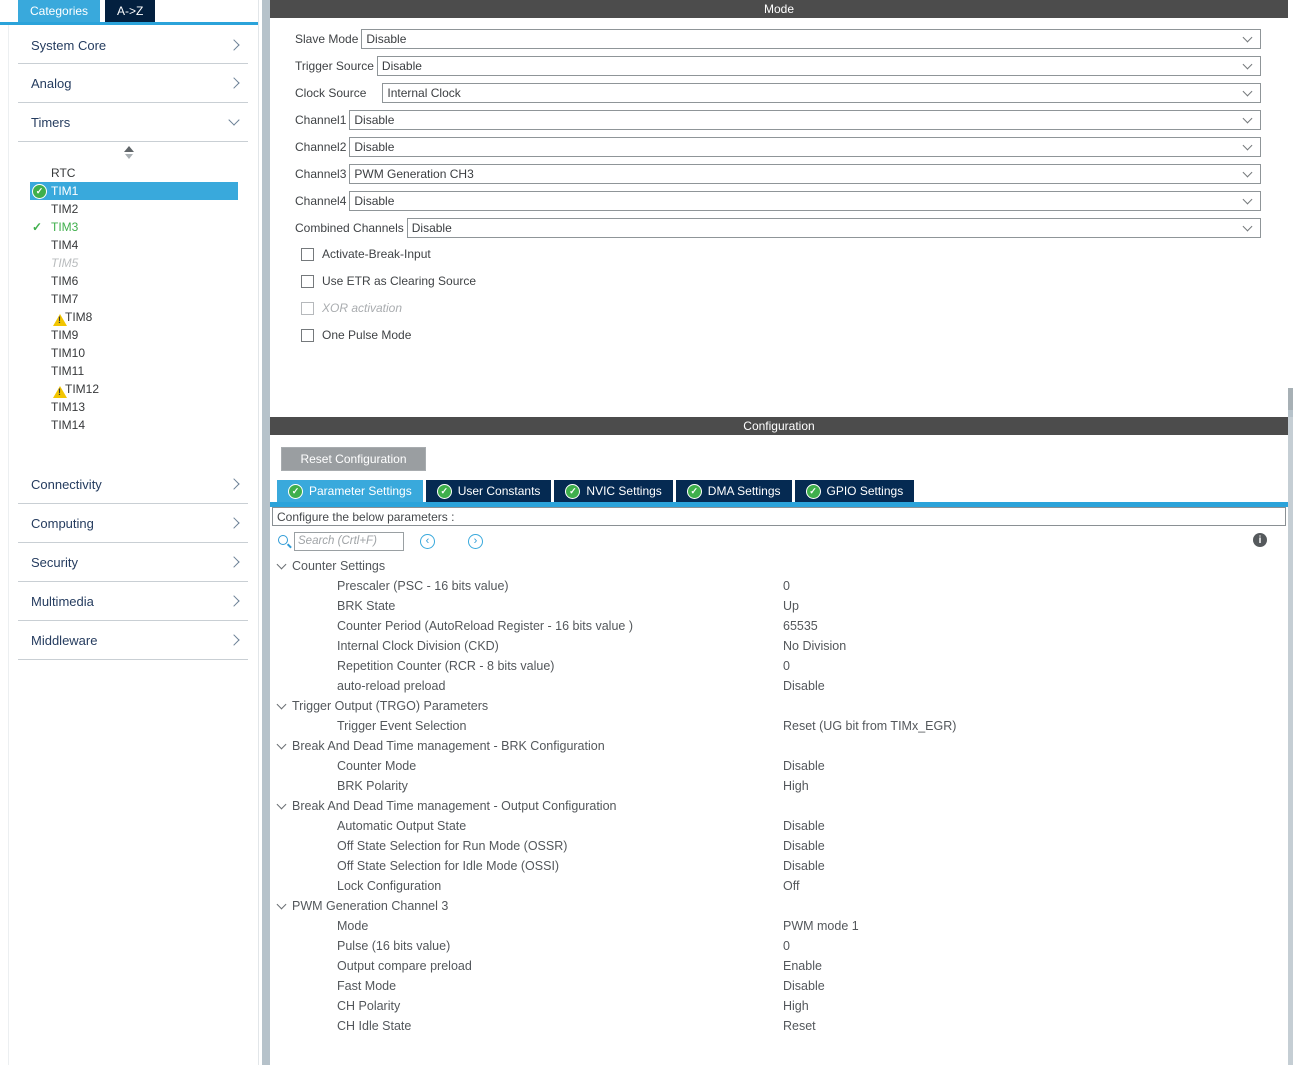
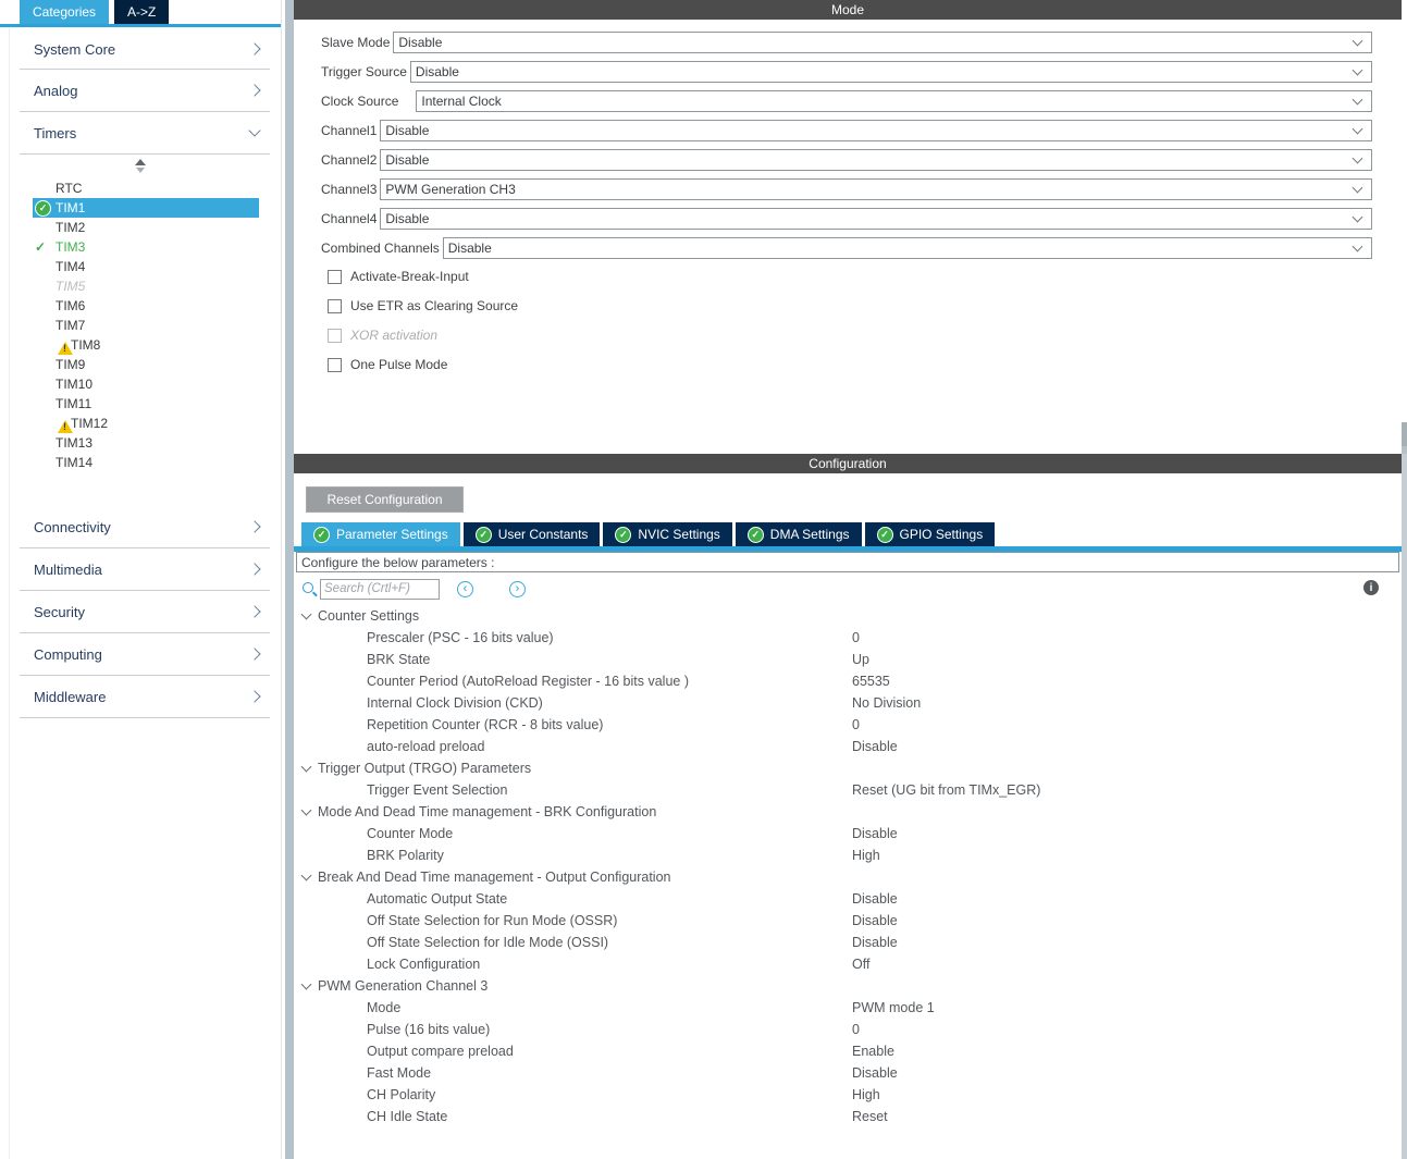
  Categories
  A->Z
  System Core
  Analog
  Timers
  RTC
  TIM1
  TIM2
  TIM3
  TIM4
  TIM5
  TIM6
  TIM7
  TIM8
  TIM9
  TIM10
  TIM11
  TIM12
  TIM13
  TIM14
  Connectivity
- Computing
+ Multimedia
  Security
- Multimedia
+ Computing
  Middleware
  Mode
  Slave Mode
  Disable
  Trigger Source
  Disable
  Clock Source
  Internal Clock
  Channel1
  Disable
  Channel2
  Disable
  Channel3
  PWM Generation CH3
  Channel4
  Disable
  Combined Channels
  Disable
  Activate-Break-Input
  Use ETR as Clearing Source
  XOR activation
  One Pulse Mode
  Configuration
  Reset Configuration
  Parameter Settings
  User Constants
  NVIC Settings
  DMA Settings
  GPIO Settings
  Configure the below parameters :
  Search (Crtl+F)
  ‹
  ›
  Counter Settings
  Prescaler (PSC - 16 bits value)
  0
  BRK State
  Up
  Counter Period (AutoReload Register - 16 bits value )
  65535
  Internal Clock Division (CKD)
  No Division
  Repetition Counter (RCR - 8 bits value)
  0
  auto-reload preload
  Disable
  Trigger Output (TRGO) Parameters
  Trigger Event Selection
  Reset (UG bit from TIMx_EGR)
- Break And Dead Time management - BRK Configuration
+ Mode And Dead Time management - BRK Configuration
  Counter Mode
  Disable
  BRK Polarity
  High
  Break And Dead Time management - Output Configuration
  Automatic Output State
  Disable
  Off State Selection for Run Mode (OSSR)
  Disable
  Off State Selection for Idle Mode (OSSI)
  Disable
  Lock Configuration
  Off
  PWM Generation Channel 3
  Mode
  PWM mode 1
  Pulse (16 bits value)
  0
  Output compare preload
  Enable
  Fast Mode
  Disable
  CH Polarity
  High
  CH Idle State
  Reset
